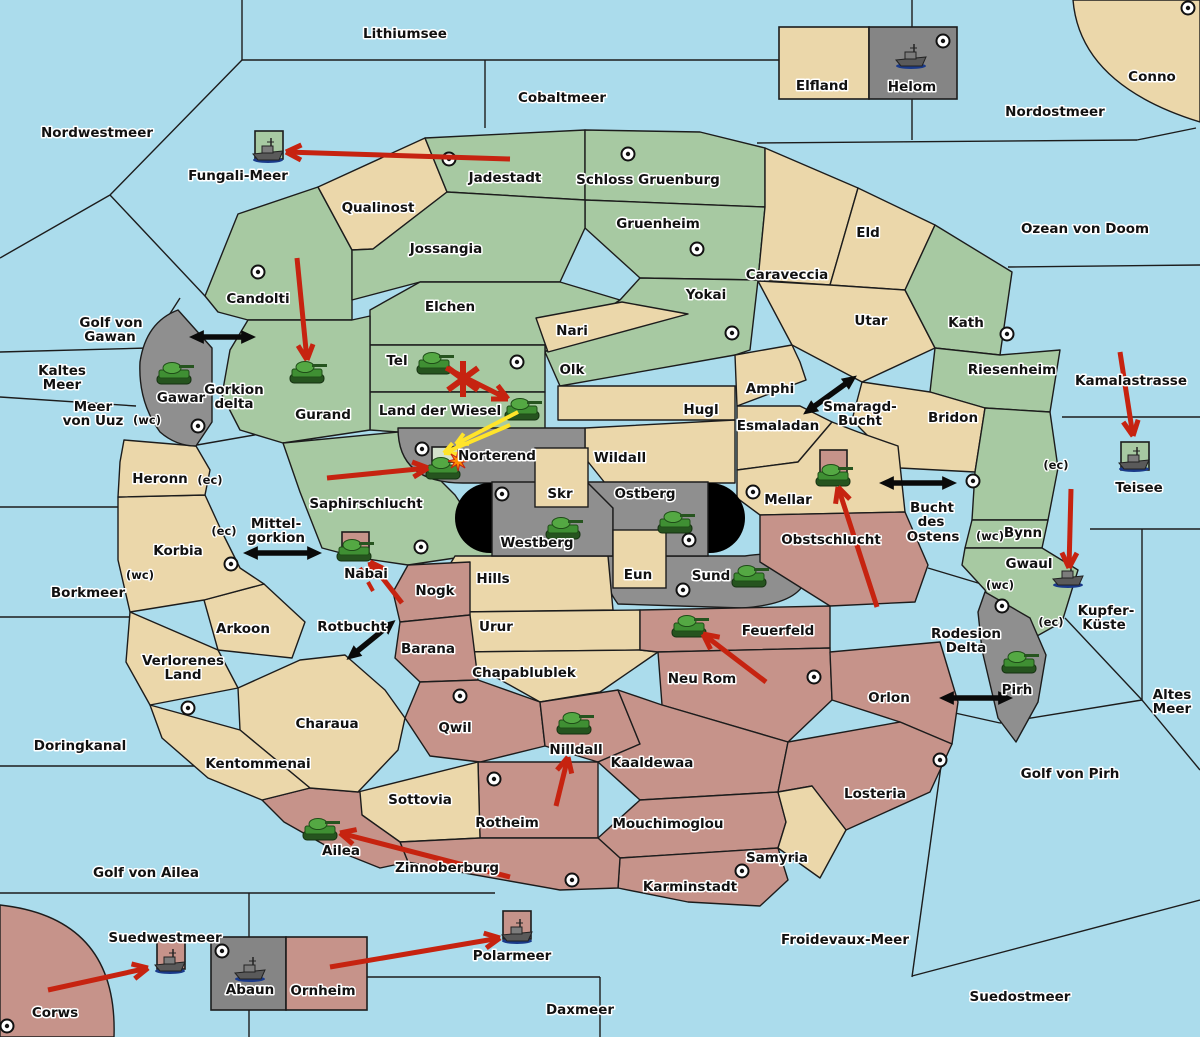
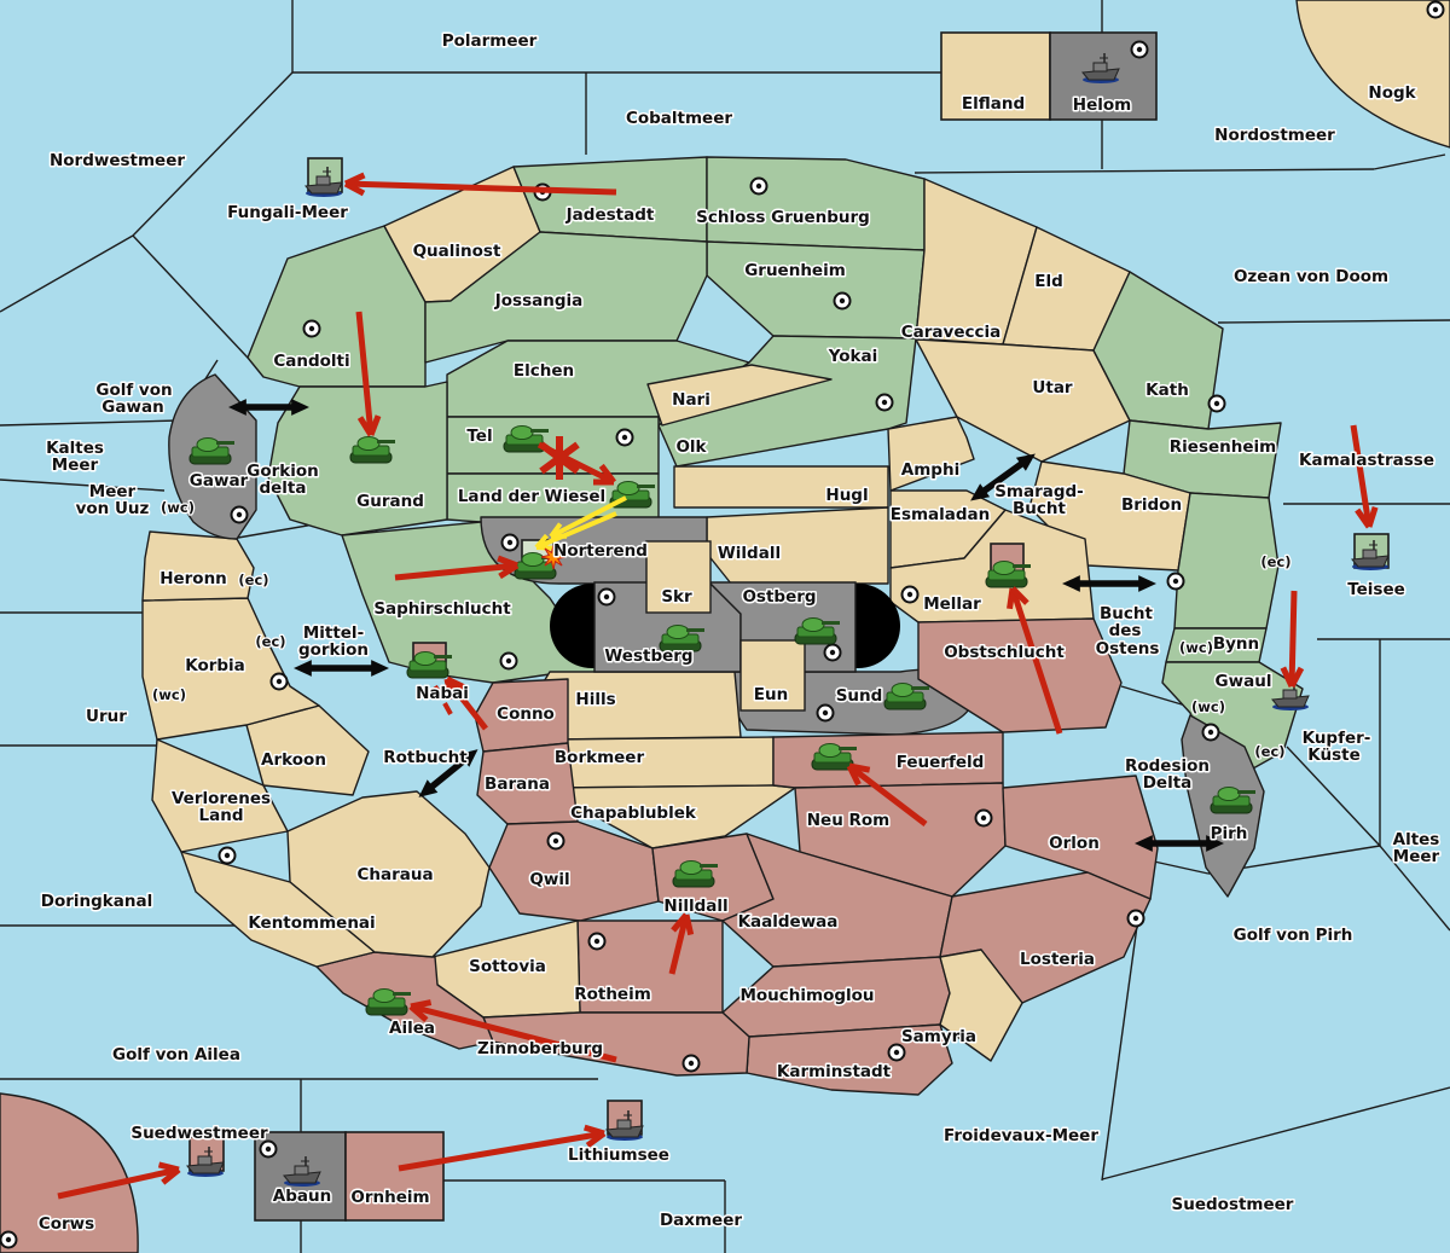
- Lithiumsee
+ Polarmeer
  Nordwestmeer
  Cobaltmeer
  Nordostmeer
  Ozean von Doom
- Conno
+ Nogk
  Fungali-Meer
  Elfland
  Helom
  Qualinost
  Jadestadt
  Schloss Gruenburg
  Gruenheim
  Caraveccia
  Eld
  Jossangia
  Candolti
  Elchen
  Yokai
  Nari
  Olk
  Utar
  Kath
  Riesenheim
  Bridon
  Amphi
  Hugl
  Esmaladan
  Mellar
  Tel
  Land der Wiesel
  Gurand
  Gawar
  Gorkion
  delta
  Golf von
  Gawan
  Kaltes
  Meer
  Meer
  von Uuz
  Saphirschlucht
  Norterend
  Wildall
  Skr
  Ostberg
  Westberg
  Eun
  Sund
  Hills
- Urur
+ Borkmeer
  Chapablublek
- Nogk
+ Conno
  Barana
  Nabai
  Mittel-
  gorkion
  Rotbucht
  Heronn
  Korbia
  Arkoon
  Verlorenes
  Land
- Borkmeer
+ Urur
  Doringkanal
  Kentommenai
  Charaua
  Golf von Ailea
  Ailea
  Sottovia
  Zinnoberburg
  Rotheim
  Qwil
  Nilldall
  Kaaldewaa
  Mouchimoglou
  Karminstadt
  Samyria
  Losteria
  Feuerfeld
  Neu Rom
  Orlon
  Obstschlucht
  Smaragd-
  Bucht
  Bucht
  des
  Ostens
  Bynn
  Gwaul
  Rodesion
  Delta
  Pirh
  Kamalastrasse
  Teisee
  Kupfer-
  Küste
  Altes
  Meer
  Golf von Pirh
  Suedostmeer
  Froidevaux-Meer
  Daxmeer
  Suedwestmeer
- Polarmeer
+ Lithiumsee
  Corws
  Abaun
  Ornheim
  (wc)
  (ec)
  (ec)
  (wc)
  (ec)
  (wc)
  (wc)
  (ec)
